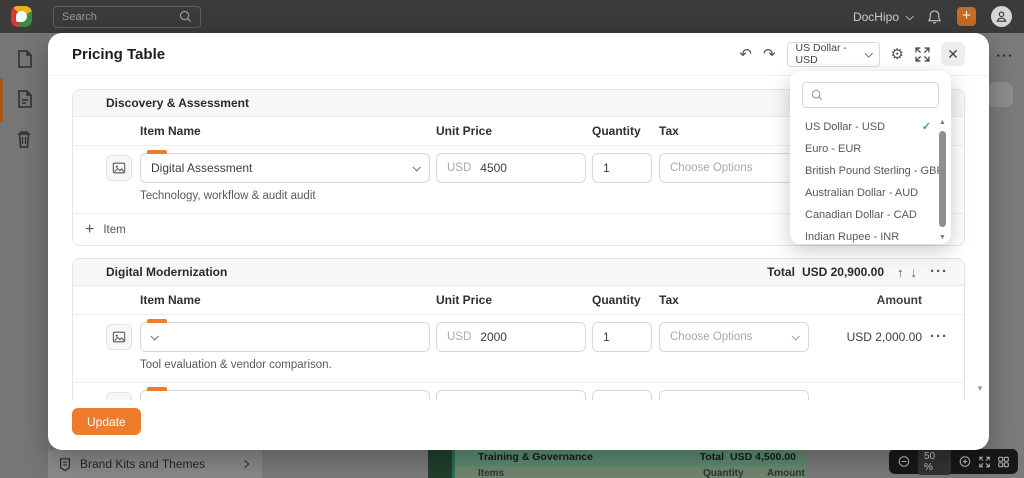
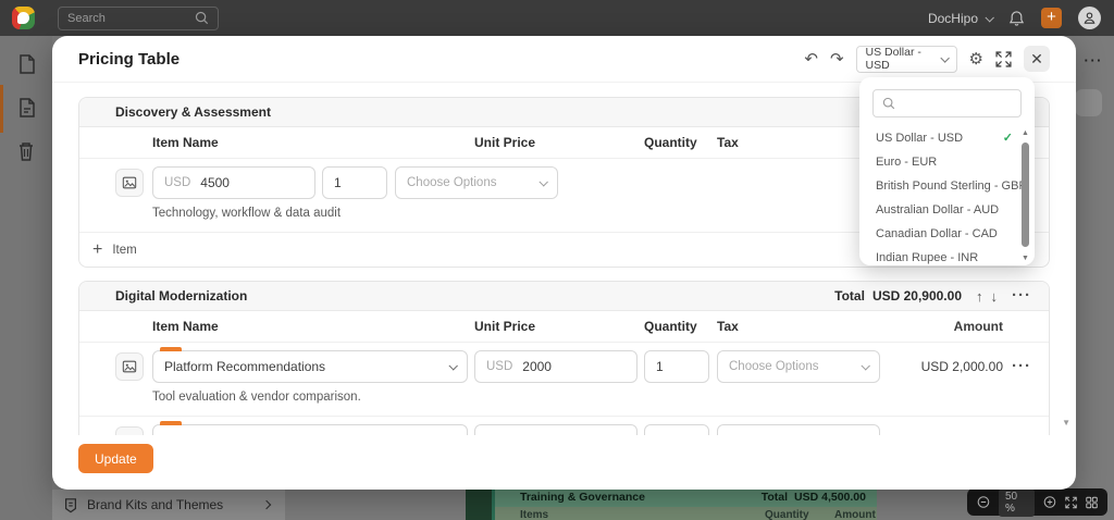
  Search
  DocHipo
  +
  Brand Kits and Themes
  Training & Governance
  Total
  USD 4,500.00
  Items
  Quantity
  Amount
  ···
  50 %
  Pricing Table
  ↶
  ↷
  US Dollar - USD
  ⚙
  ✕
  Discovery & Assessment
  Item Name
  Unit Price
  Quantity
  Tax
- Digital Assessment
  USD
  4500
  1
  Choose Options
- Technology, workflow & audit audit
+ Technology, workflow & data audit
  +
  Item
  Digital Modernization
  Total
  USD 20,900.00
  ↑
  ↓
  ···
  Item Name
  Unit Price
  Quantity
  Tax
  Amount
+ Platform Recommendations
  USD
  2000
  1
  Choose Options
  USD 2,000.00
  ···
  Tool evaluation & vendor comparison.
  ▼
  Update
  US Dollar - USD
  ✓
  Euro - EUR
  British Pound Sterling - GB
  Australian Dollar - AUD
  Canadian Dollar - CAD
  Indian Rupee - INR
